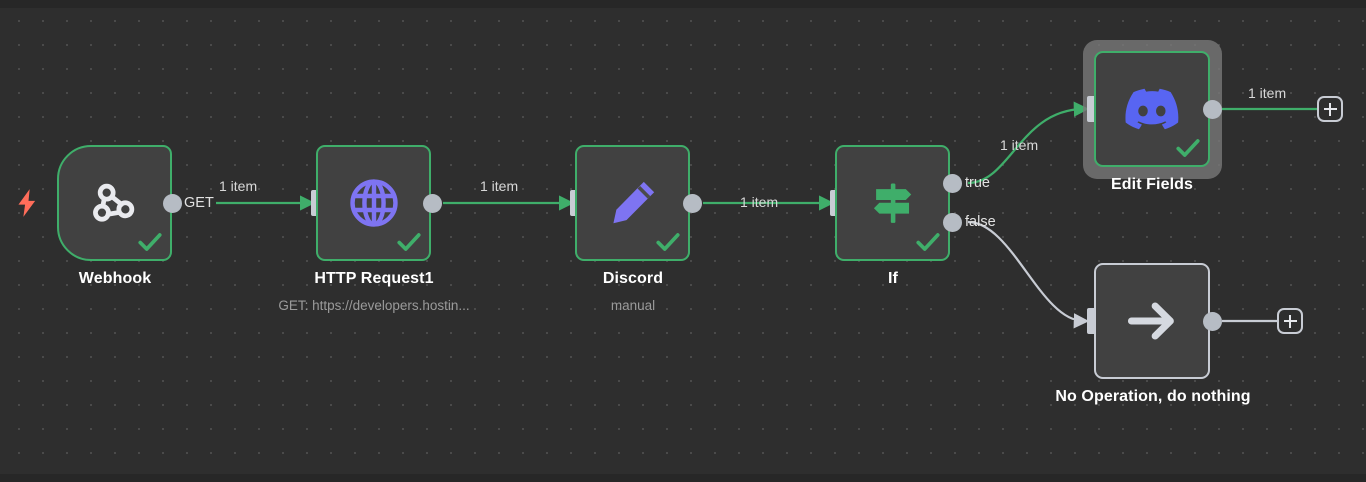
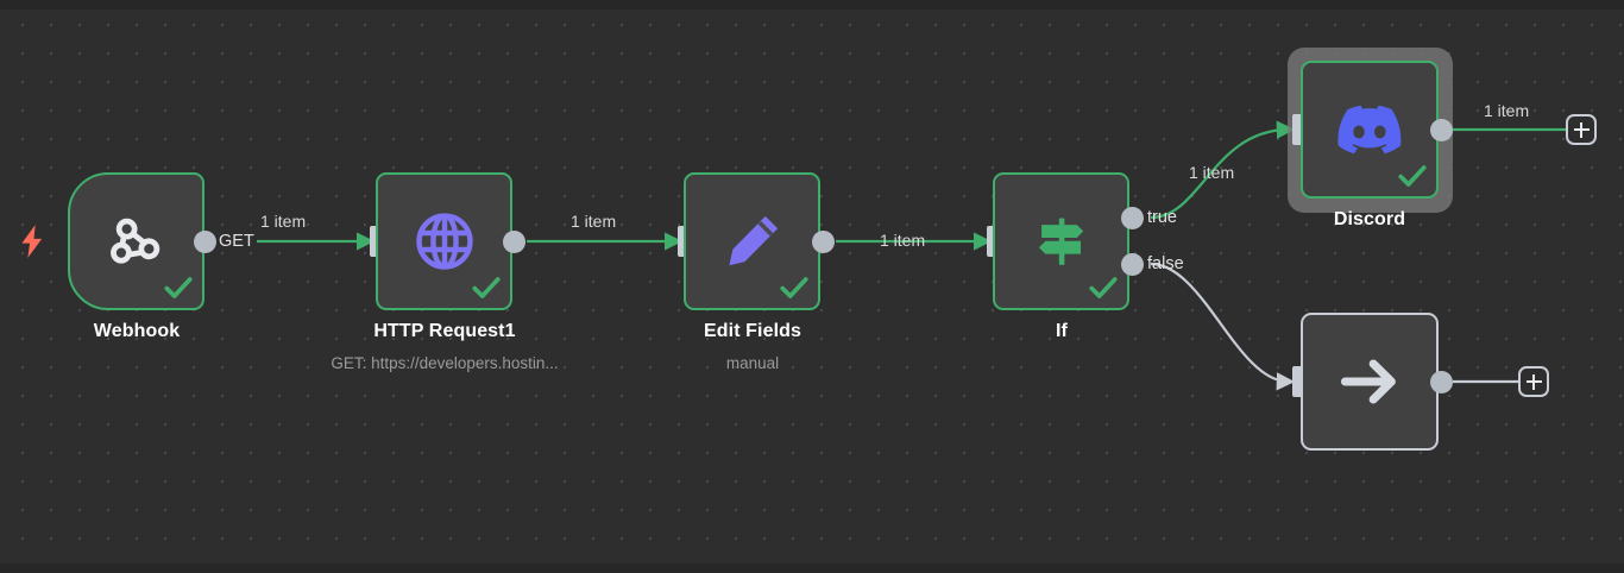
  GET
  Webhook
  HTTP Request1
  GET: https://developers.hostin...
- Discord
+ Edit Fields
  manual
  true
  false
  If
- Edit Fields
+ Discord
- No Operation, do nothing
  1 item
  1 item
  1 item
  1 item
  1 item
